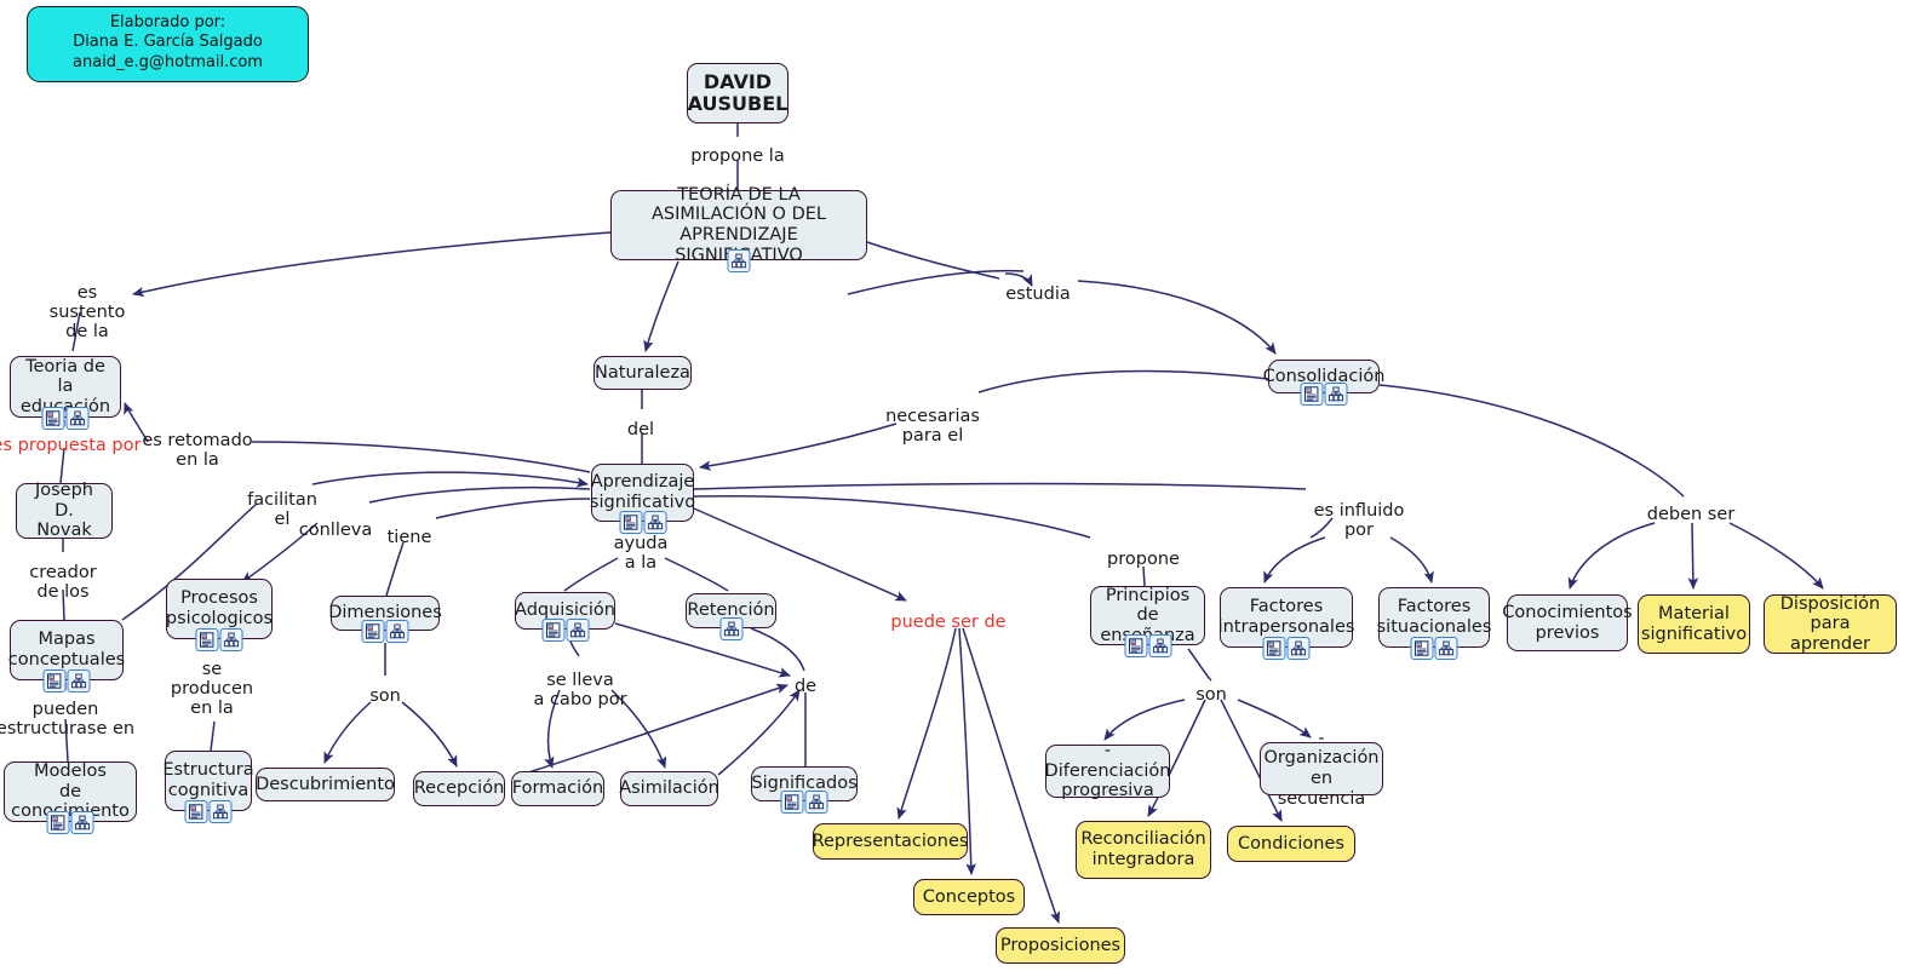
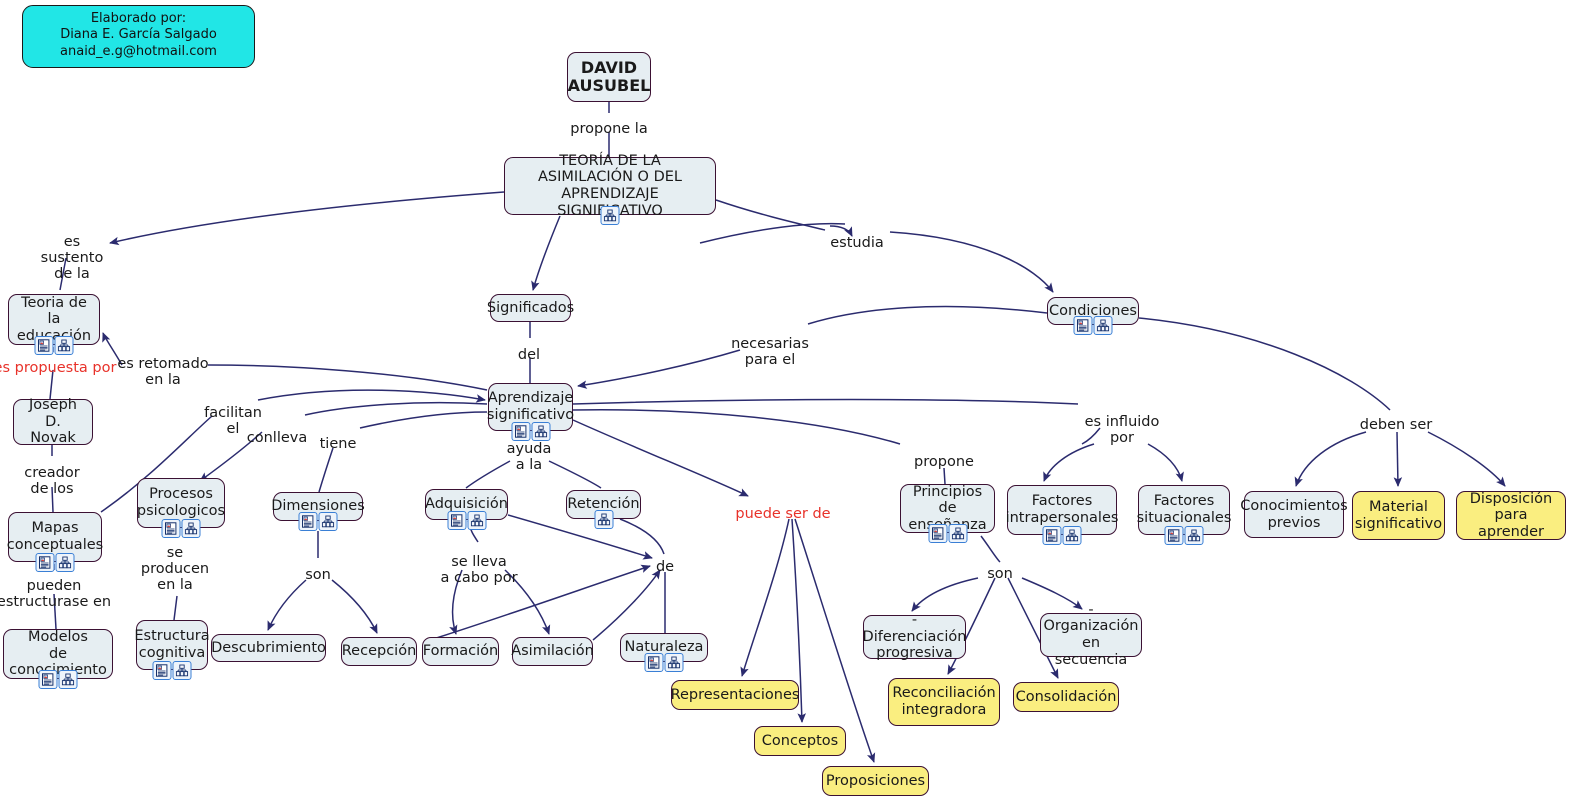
  Elaborado por:
  Diana E. García Salgado
  anaid_e.g@hotmail.com
  DAVID
  AUSUBEL
  TEORÍA DE LA
  ASIMILACIÓN O DEL APRENDIZAJE
  SIGNIATIVO
  Teoria de
  Joseph D.
  Novak
  Mapas
  conceptuales
  Modelos
  Procesos
  psicologicos
  Estructura
  cognitiva
  Dimensiones
  Descubrimiento
  Recepción
- Naturaleza
+ Significados
  Aprendizaje
  significativo
  Adquisición
  Retención
  Formación
  Asimilación
- Significados
+ Naturaleza
  Representaciones
  Conceptos
  Proposiciones
- Consolidación
+ Condiciones
  Principios de
  -Diferenciación
  progresiva
  -Organización
  en secuencia
  Reconciliación
  integradora
- Condiciones
+ Consolidación
  Factores
  intrapersonales
  Factores
  situacionales
  Conocimientos
  previos
  Material
  significativo
  Disposición
  para aprender
  propone la
  es
  sustento
  de la
  s propuesta por
  creador
  de los
  pueden
  estructurase en
  es retomado
  en la
  facilitan
  el
  conlleva
  tiene
  se
  producen
  en la
  son
  estudia
  del
  necesarias
  para el
  ayuda
  a la
  se lleva
  a cabo por
  de
  puede ser de
  propone
  son
  es influido
  por
  deben ser
